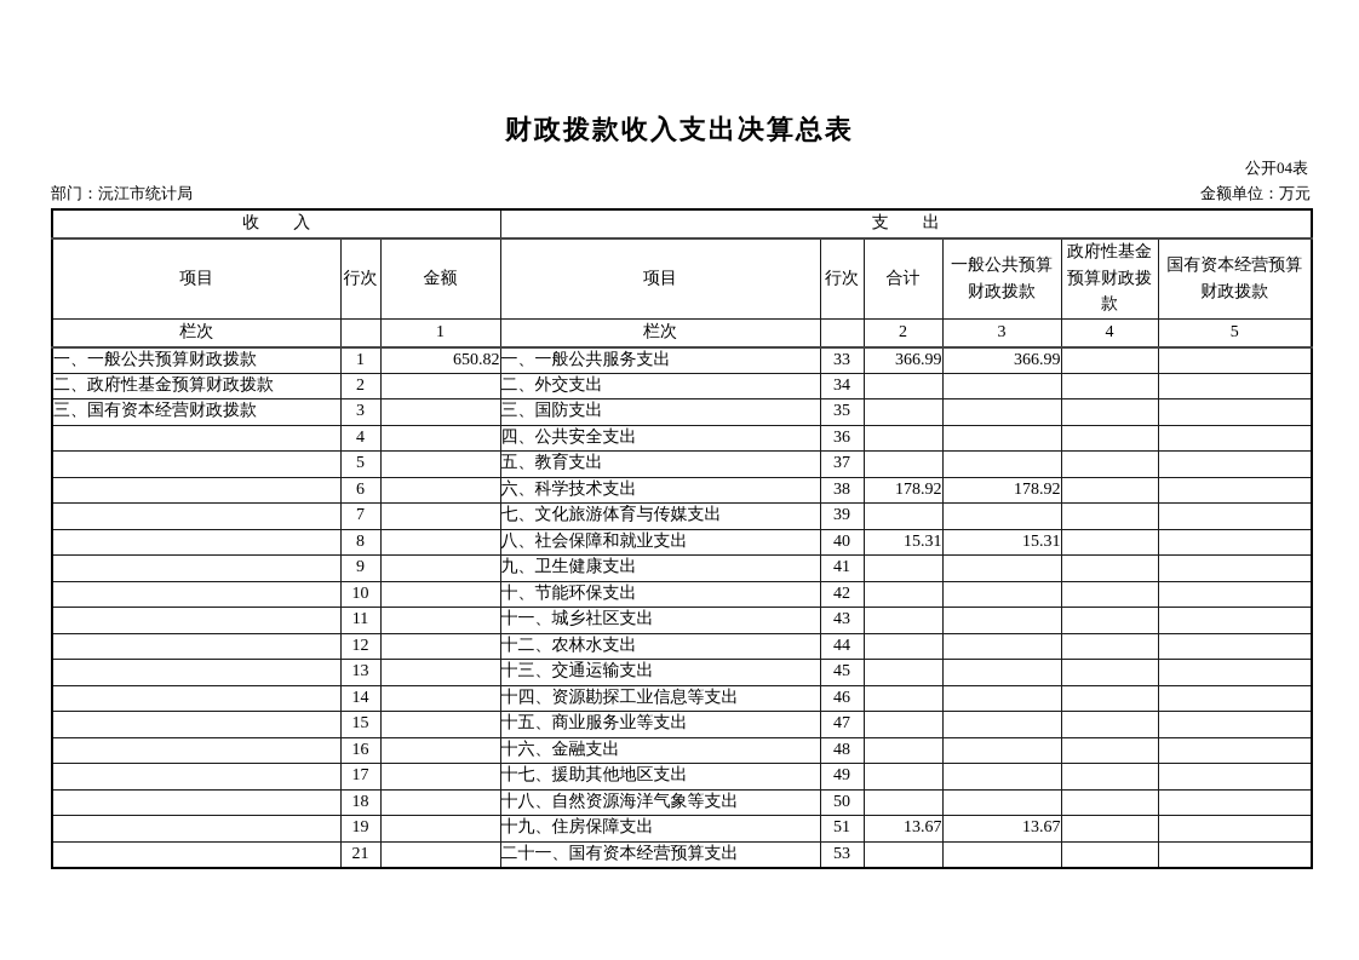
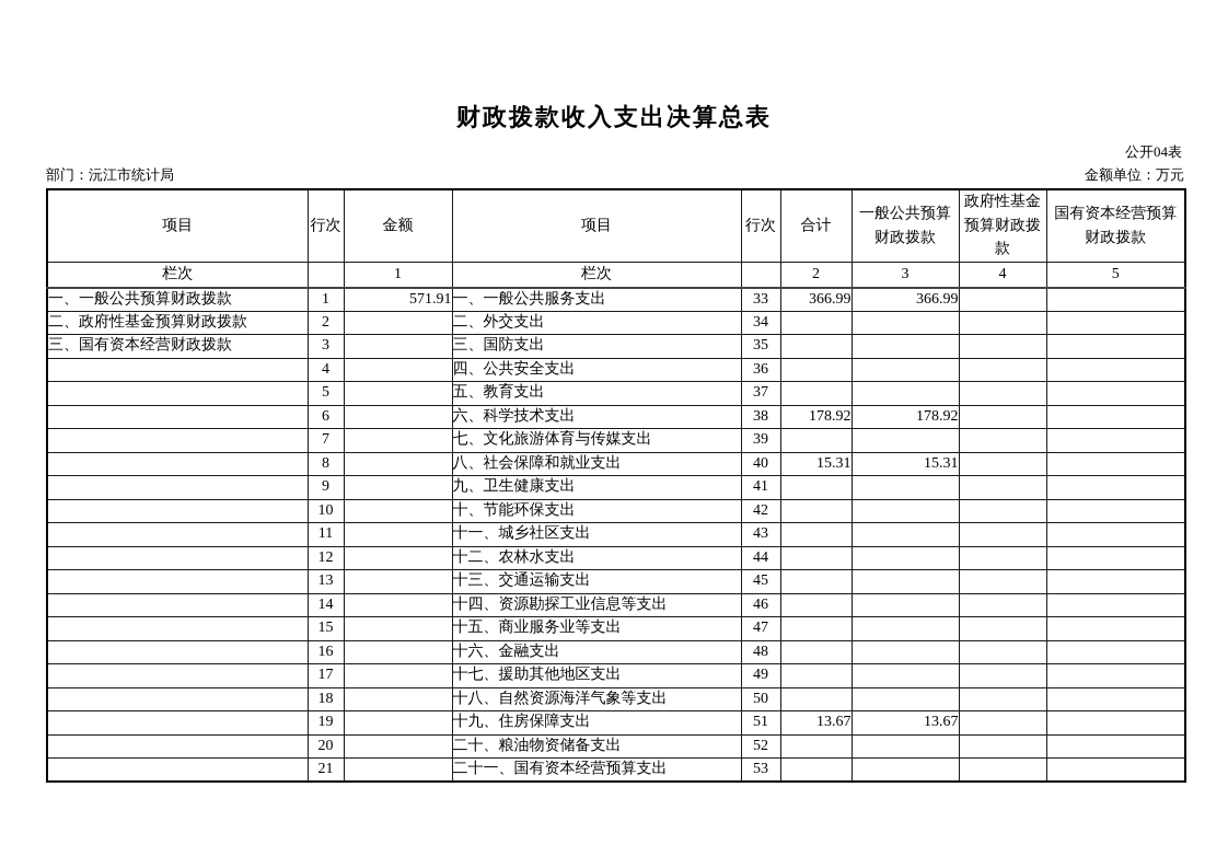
  财政拨款收入支出决算总表
  公开04表
  部门：沅江市统计局
  金额单位：万元
- 收 入	支 出
  项目	行次	金额	项目	行次	合计	一般公共预算财政拨款	政府性基金预算财政拨款	国有资本经营预算财政拨款
  栏次		1	栏次		2	3	4	5
- 一、一般公共预算财政拨款	1	650.82	一、一般公共服务支出	33	366.99	366.99
+ 一、一般公共预算财政拨款	1	571.91	一、一般公共服务支出	33	366.99	366.99
  二、政府性基金预算财政拨款	2		二、外交支出	34
  三、国有资本经营财政拨款	3		三、国防支出	35
  	4		四、公共安全支出	36
  	5		五、教育支出	37
  	6		六、科学技术支出	38	178.92	178.92
  	7		七、文化旅游体育与传媒支出	39
  	8		八、社会保障和就业支出	40	15.31	15.31
  	9		九、卫生健康支出	41
  	10		十、节能环保支出	42
  	11		十一、城乡社区支出	43
  	12		十二、农林水支出	44
  	13		十三、交通运输支出	45
  	14		十四、资源勘探工业信息等支出	46
  	15		十五、商业服务业等支出	47
  	16		十六、金融支出	48
  	17		十七、援助其他地区支出	49
  	18		十八、自然资源海洋气象等支出	50
  	19		十九、住房保障支出	51	13.67	13.67
+ 	20		二十、粮油物资储备支出	52
  	21		二十一、国有资本经营预算支出	53
